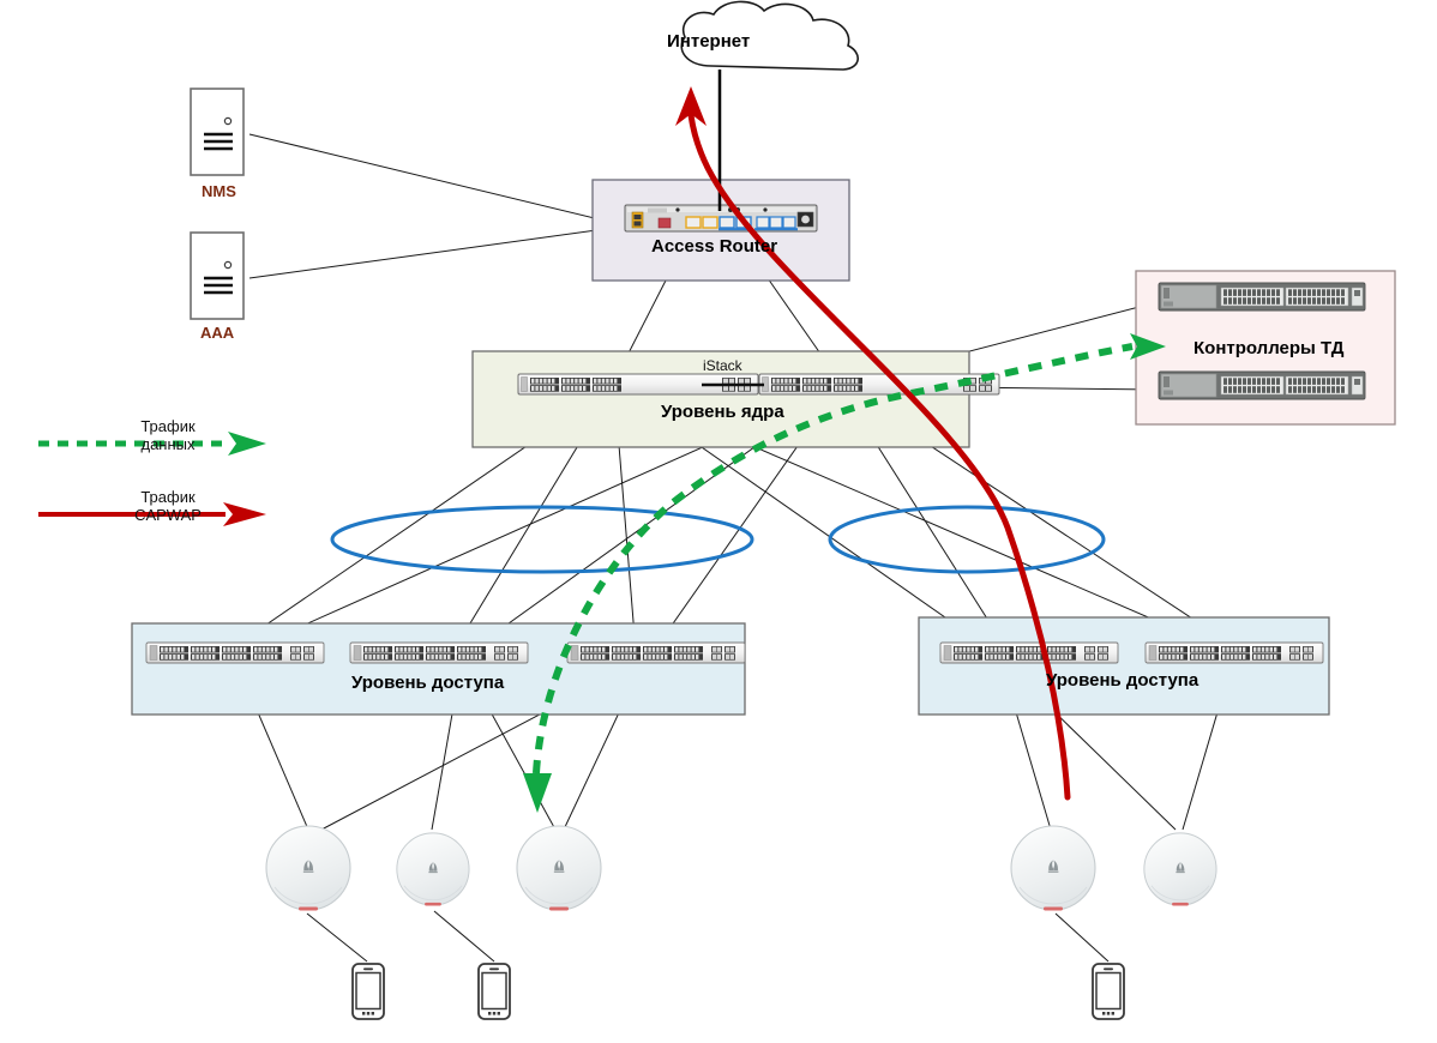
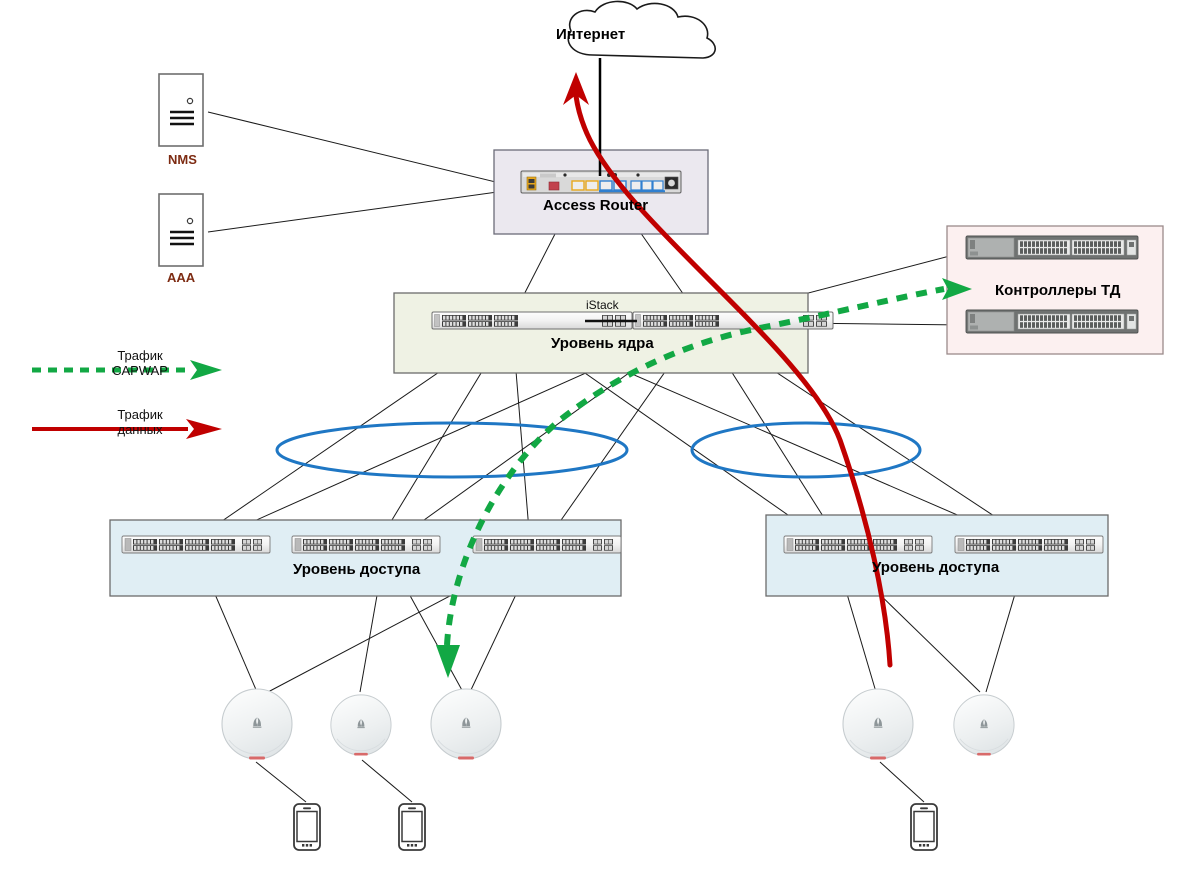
  Интернет
  NMS
  AAA
  Access Router
  iStack
  Уровень ядра
  Контроллеры ТД
  Уровень доступа
  Уровень доступа
  Трафик
- данных
+ CAPWAP
  Трафик
- CAPWAP
+ данных
